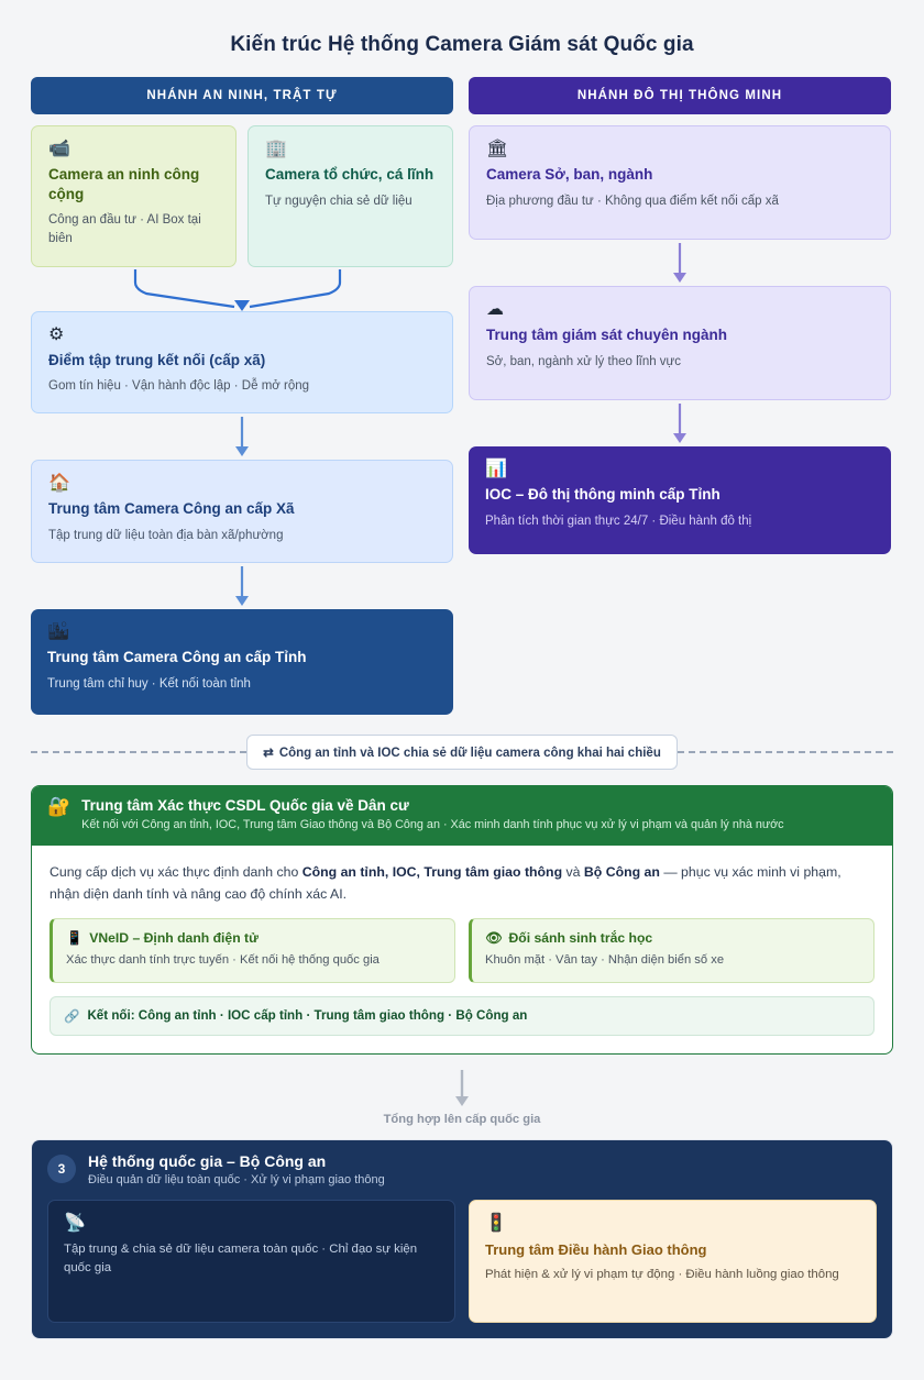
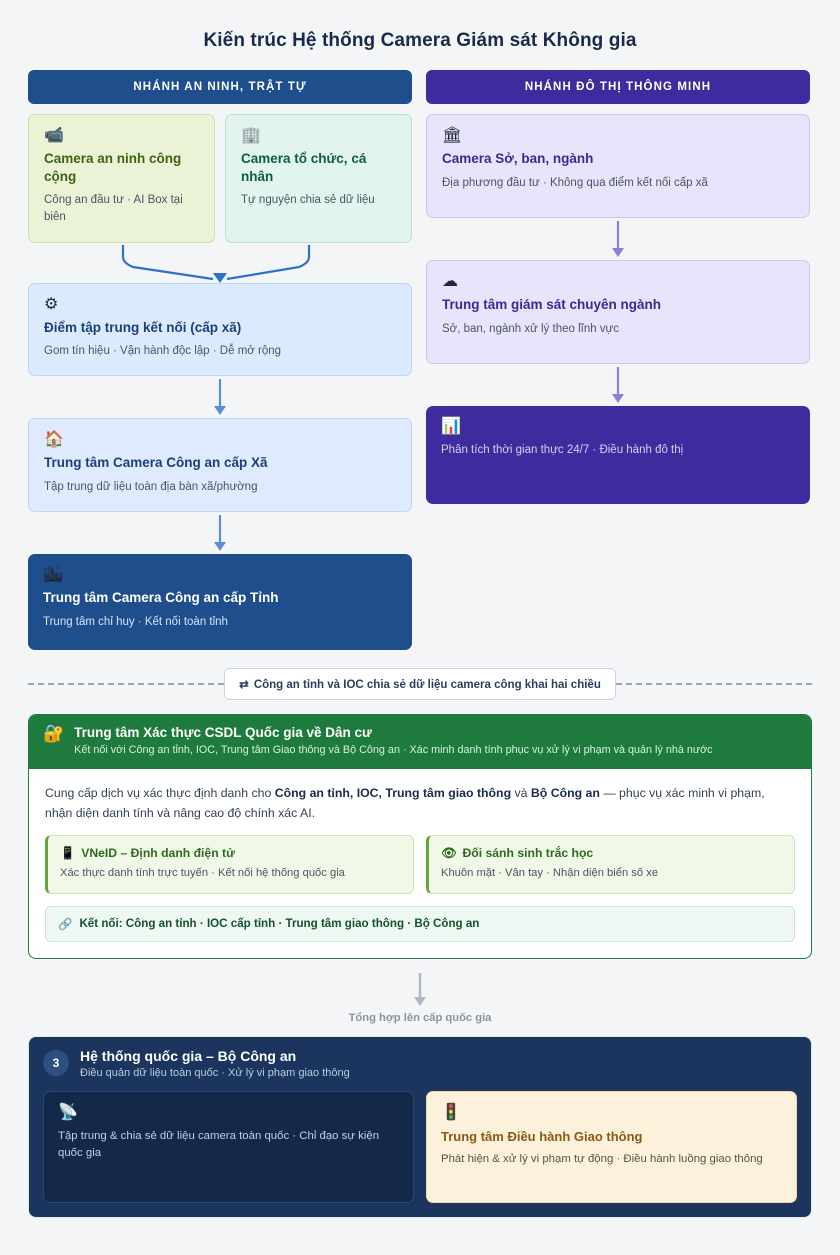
- Kiến trúc Hệ thống Camera Giám sát Quốc gia
+ Kiến trúc Hệ thống Camera Giám sát Không gia
  NHÁNH AN NINH, TRẬT TỰ
  📹
  Camera an ninh công cộng
  Công an đầu tư · AI Box tại biên
  🏢
- Camera tổ chức, cá lĩnh
+ Camera tổ chức, cá nhân
  Tự nguyện chia sẻ dữ liệu
  ⚙
  Điểm tập trung kết nối (cấp xã)
  Gom tín hiệu · Vận hành độc lập · Dễ mở rộng
  🏠
  Trung tâm Camera Công an cấp Xã
  Tập trung dữ liệu toàn địa bàn xã/phường
  🏙
  Trung tâm Camera Công an cấp Tỉnh
  Trung tâm chỉ huy · Kết nối toàn tỉnh
  NHÁNH ĐÔ THỊ THÔNG MINH
  🏛
  Camera Sở, ban, ngành
  Địa phương đầu tư · Không qua điểm kết nối cấp xã
  ☁
  Trung tâm giám sát chuyên ngành
  Sở, ban, ngành xử lý theo lĩnh vực
  📊
- IOC – Đô thị thông minh cấp Tỉnh
  Phân tích thời gian thực 24/7 · Điều hành đô thị
  ⇄ Công an tỉnh và IOC chia sẻ dữ liệu camera công khai hai chiều
  🔐
  Trung tâm Xác thực CSDL Quốc gia về Dân cư
  Kết nối với Công an tỉnh, IOC, Trung tâm Giao thông và Bộ Công an · Xác minh danh tính phục vụ xử lý vi phạm và quản lý nhà nước
  Cung cấp dịch vụ xác thực định danh cho Công an tỉnh, IOC, Trung tâm giao thông và Bộ Công an — phục vụ xác minh vi phạm, nhận diện danh tính và nâng cao độ chính xác AI.
  📱
  VNeID – Định danh điện tử
  Xác thực danh tính trực tuyến · Kết nối hệ thống quốc gia
  👁
  Đối sánh sinh trắc học
  Khuôn mặt · Vân tay · Nhận diện biển số xe
  🔗
  Kết nối: Công an tỉnh · IOC cấp tỉnh · Trung tâm giao thông · Bộ Công an
  Tổng hợp lên cấp quốc gia
  3
  Hệ thống quốc gia – Bộ Công an
  Điều quản dữ liệu toàn quốc · Xử lý vi phạm giao thông
  📡
  Tập trung & chia sẻ dữ liệu camera toàn quốc · Chỉ đạo sự kiện quốc gia
  🚦
  Trung tâm Điều hành Giao thông
  Phát hiện & xử lý vi phạm tự động · Điều hành luồng giao thông
